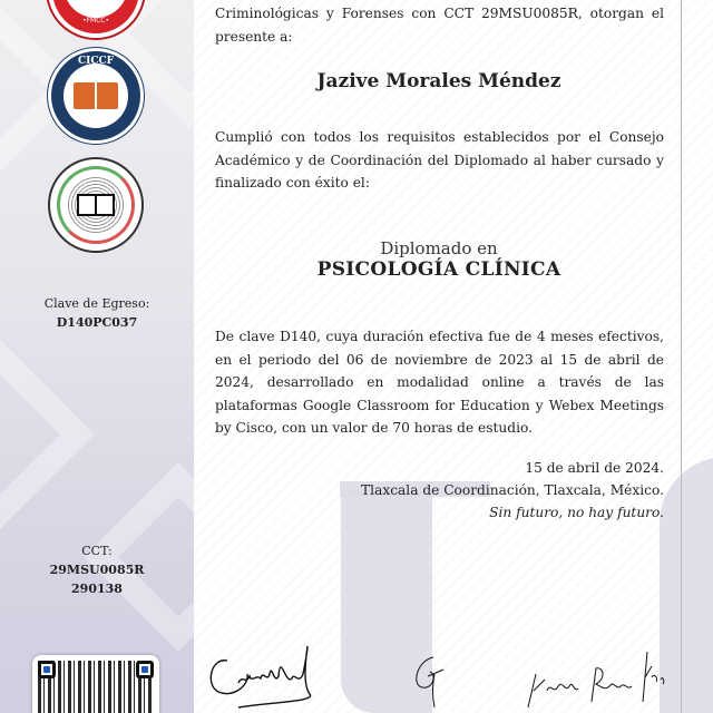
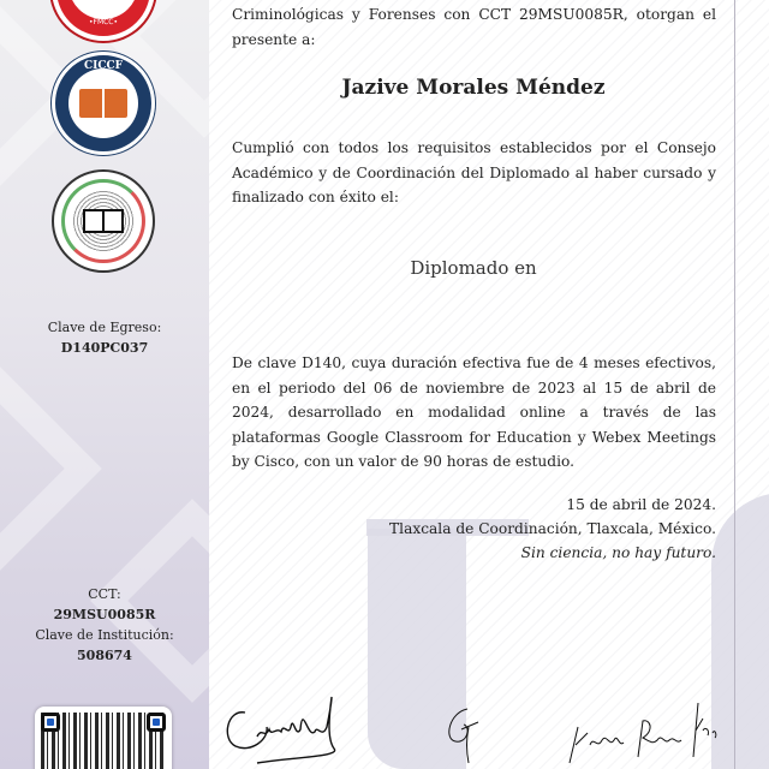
  CICCF
  Clave de Egreso:
  D140PC037
  CCT:
  29MSU0085R
+ Clave de Institución:
- 290138
+ 508674
  Criminológicas y Forenses con CCT 29MSU0085R, otorgan el presente a:
  Jazive Morales Méndez
  Cumplió con todos los requisitos establecidos por el Consejo Académico y de Coordinación del Diplomado al haber cursado y finalizado con éxito el:
  Diplomado en
- PSICOLOGÍA CLÍNICA
- De clave D140, cuya duración efectiva fue de 4 meses efectivos, en el periodo del 06 de noviembre de 2023 al 15 de abril de 2024, desarrollado en modalidad online a través de las plataformas Google Classroom for Education y Webex Meetings by Cisco, con un valor de 70 horas de estudio.
+ De clave D140, cuya duración efectiva fue de 4 meses efectivos, en el periodo del 06 de noviembre de 2023 al 15 de abril de 2024, desarrollado en modalidad online a través de las plataformas Google Classroom for Education y Webex Meetings by Cisco, con un valor de 90 horas de estudio.
  15 de abril de 2024.
  Tlaxcala de Coordinación, Tlaxcala, México.
- Sin futuro, no hay futuro.
+ Sin ciencia, no hay futuro.
